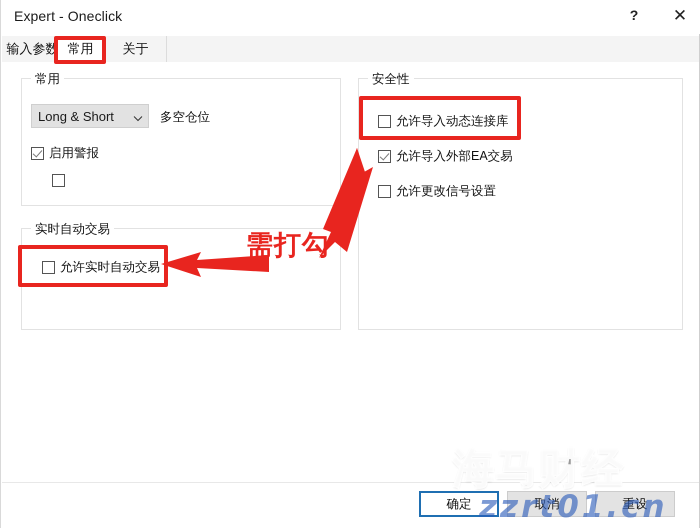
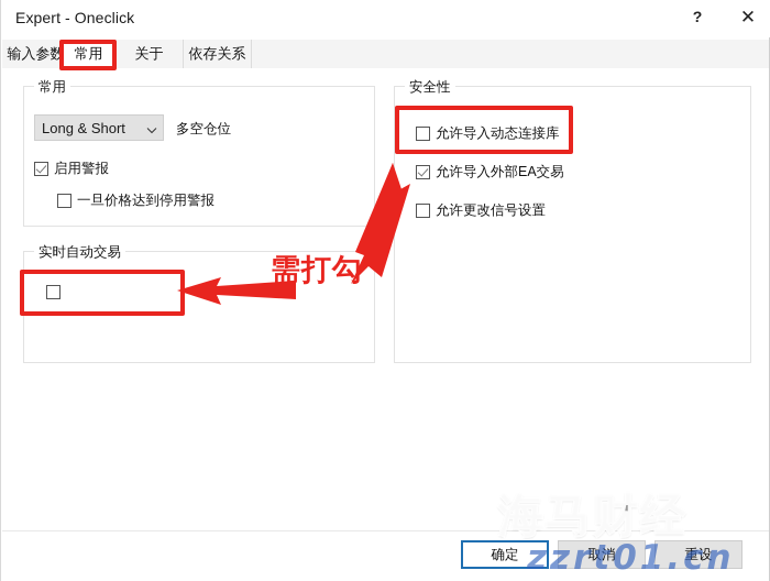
  Expert - Oneclick
  ?
  ✕
  输入参数
  常用
  关于
+ 依存关系
  常用
  Long & Short
  多空仓位
  启用警报
+ 一旦价格达到停用警报
  实时自动交易
- 允许实时自动交易
  安全性
  允许导入动态连接库
  允许导入外部EA交易
  允许更改信号设置
  确定
  取消
  重设
  海马财经
  zzrt01.cn
  需打勾
